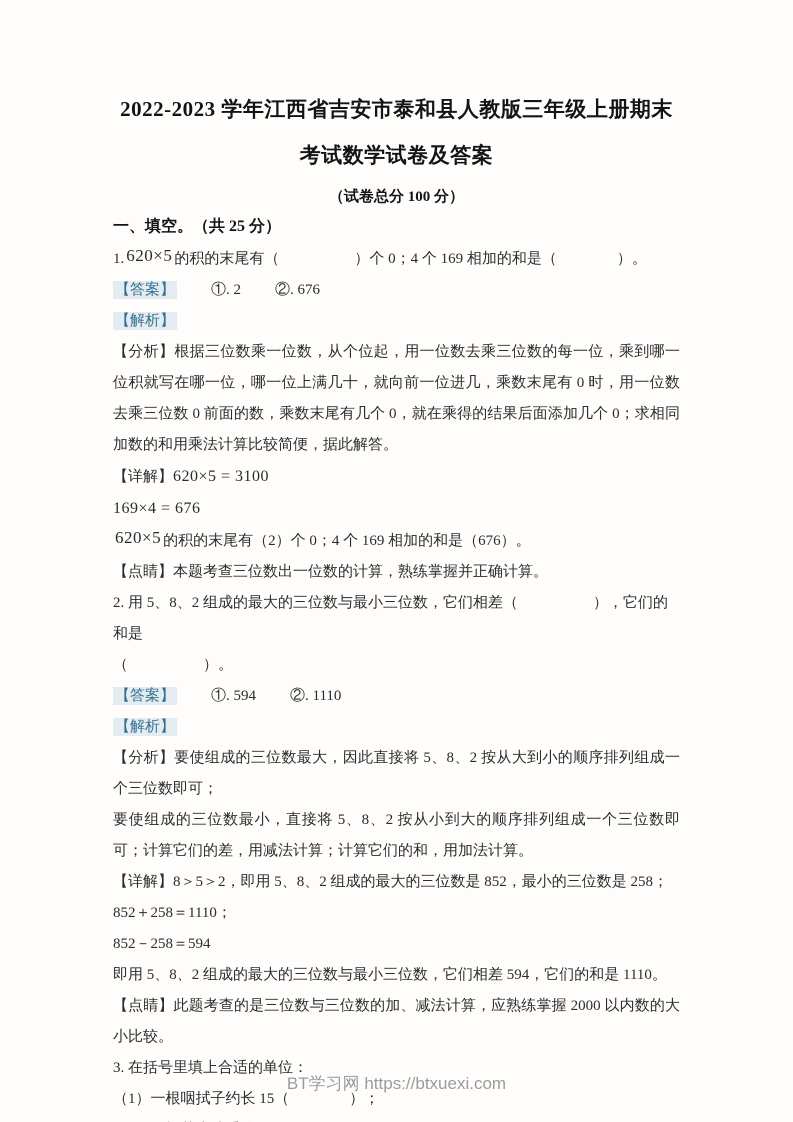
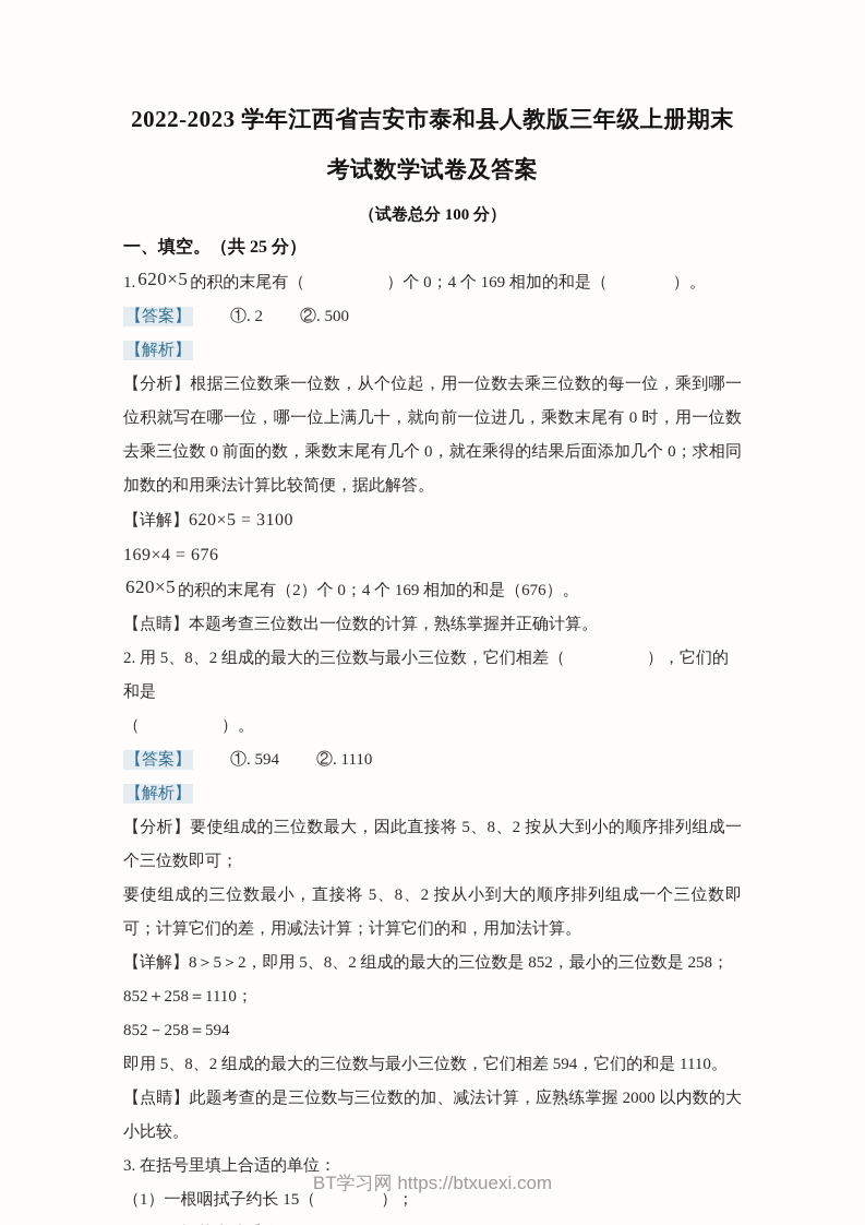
  2022-2023 学年江西省吉安市泰和县人教版三年级上册期末
  考试数学试卷及答案
  （试卷总分 100 分）
  一、填空。（共 25 分）
  1. 620×5 的积的末尾有（ ）个 0；4 个 169 相加的和是（ ）。
- 【答案】 ①. 2 ②. 676
+ 【答案】 ①. 2 ②. 500
  【解析】
  【分析】根据三位数乘一位数，从个位起，用一位数去乘三位数的每一位，乘到哪一位积就写在哪一位，哪一位上满几十，就向前一位进几，乘数末尾有 0 时，用一位数去乘三位数 0 前面的数，乘数末尾有几个 0，就在乘得的结果后面添加几个 0；求相同加数的和用乘法计算比较简便，据此解答。
  【详解】620×5 = 3100
  169×4 = 676
  620×5 的积的末尾有（2）个 0；4 个 169 相加的和是（676）。
  【点睛】本题考查三位数出一位数的计算，熟练掌握并正确计算。
  2. 用 5、8、2 组成的最大的三位数与最小三位数，它们相差（ ），它们的和是
  （ ）。
  【答案】 ①. 594 ②. 1110
  【解析】
  【分析】要使组成的三位数最大，因此直接将 5、8、2 按从大到小的顺序排列组成一个三位数即可；
  要使组成的三位数最小，直接将 5、8、2 按从小到大的顺序排列组成一个三位数即可；计算它们的差，用减法计算；计算它们的和，用加法计算。
  【详解】8＞5＞2，即用 5、8、2 组成的最大的三位数是 852，最小的三位数是 258；
  852＋258＝1110；
  852－258＝594
  即用 5、8、2 组成的最大的三位数与最小三位数，它们相差 594，它们的和是 1110。
  【点睛】此题考查的是三位数与三位数的加、减法计算，应熟练掌握 2000 以内数的大小比较。
  3. 在括号里填上合适的单位：
  （1）一根咽拭子约长 15（ ）；
  BT学习网 https://btxuexi.com
